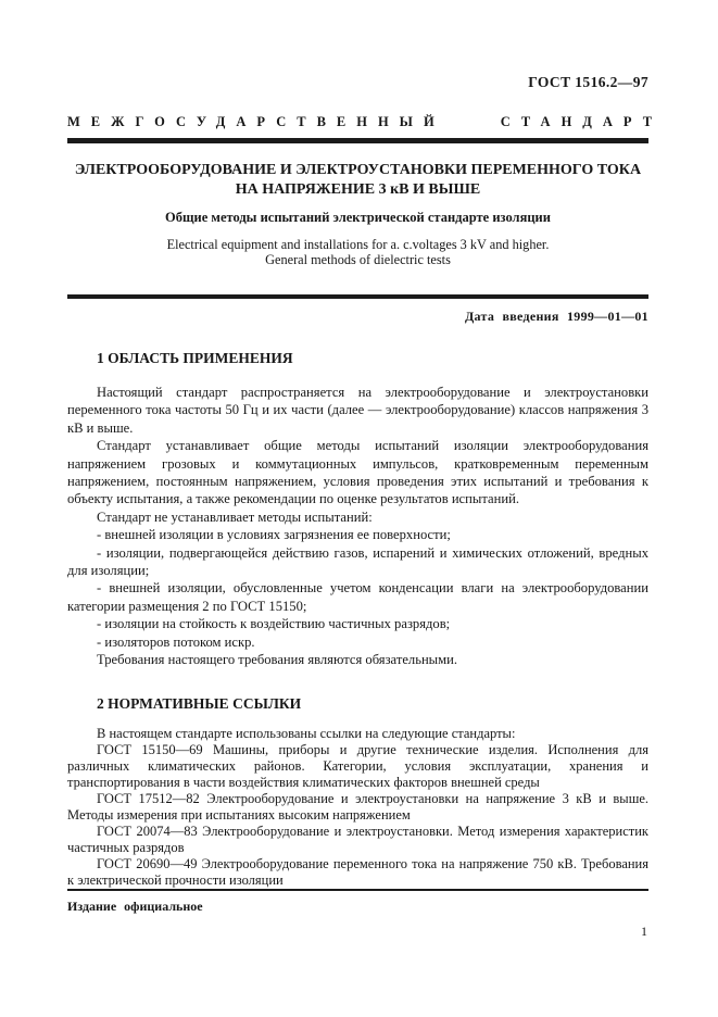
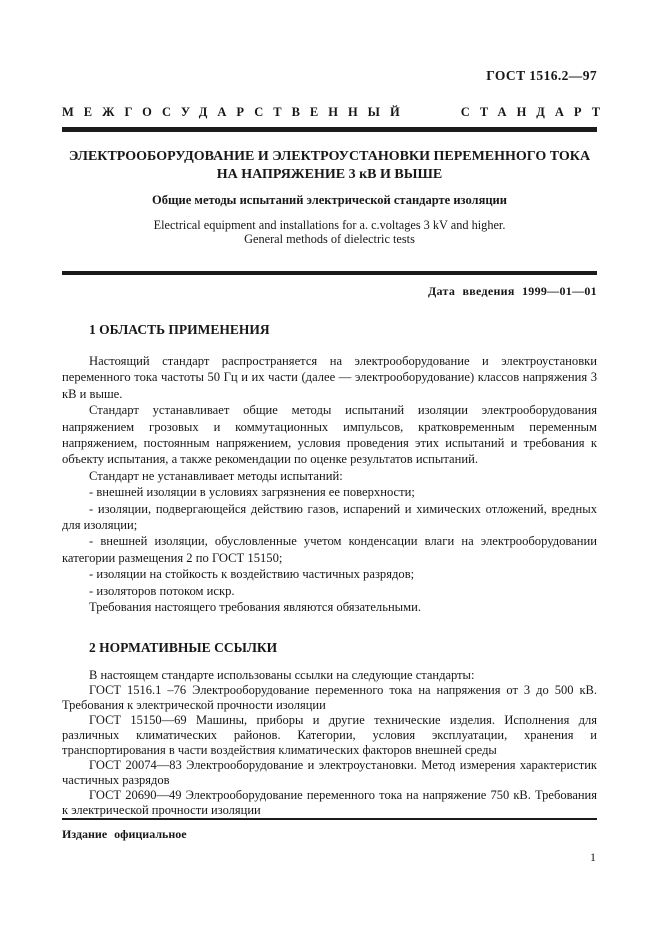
  ГОСТ 1516.2—97
  МЕЖГОСУДАРСТВЕННЫЙ СТАНДАРТ
  ЭЛЕКТРООБОРУДОВАНИЕ И ЭЛЕКТРОУСТАНОВКИ ПЕРЕМЕННОГО ТОКА
  НА НАПРЯЖЕНИЕ 3 кВ И ВЫШЕ
  Общие методы испытаний электрической стандарте изоляции
  Electrical equipment and installations for a. c.voltages 3 kV and higher.
  General methods of dielectric tests
  Дата введения 1999—01—01
  1 ОБЛАСТЬ ПРИМЕНЕНИЯ
  Настоящий стандарт распространяется на электрооборудование и электроустановки переменного тока частоты 50 Гц и их части (далее — электрооборудование) классов напряжения 3 кВ и выше.
  Стандарт устанавливает общие методы испытаний изоляции электрооборудования напряжением грозовых и коммутационных импульсов, кратковременным переменным напряжением, постоянным напряжением, условия проведения этих испытаний и требования к объекту испытания, а также рекомендации по оценке результатов испытаний.
  Стандарт не устанавливает методы испытаний:
  - внешней изоляции в условиях загрязнения ее поверхности;
  - изоляции, подвергающейся действию газов, испарений и химических отложений, вредных для изоляции;
  - внешней изоляции, обусловленные учетом конденсации влаги на электрооборудовании категории размещения 2 по ГОСТ 15150;
  - изоляции на стойкость к воздействию частичных разрядов;
  - изоляторов потоком искр.
  Требования настоящего требования являются обязательными.
  2 НОРМАТИВНЫЕ ССЫЛКИ
  В настоящем стандарте использованы ссылки на следующие стандарты:
+ ГОСТ 1516.1 –76 Электрооборудование переменного тока на напряжения от 3 до 500 кВ. Требования к электрической прочности изоляции
  ГОСТ 15150—69 Машины, приборы и другие технические изделия. Исполнения для различных климатических районов. Категории, условия эксплуатации, хранения и транспортирования в части воздействия климатических факторов внешней среды
- ГОСТ 17512—82 Электрооборудование и электроустановки на напряжение 3 кВ и выше. Методы измерения при испытаниях высоким напряжением
  ГОСТ 20074—83 Электрооборудование и электроустановки. Метод измерения характеристик частичных разрядов
  ГОСТ 20690—49 Электрооборудование переменного тока на напряжение 750 кВ. Требования к электрической прочности изоляции
  Издание официальное
  1
